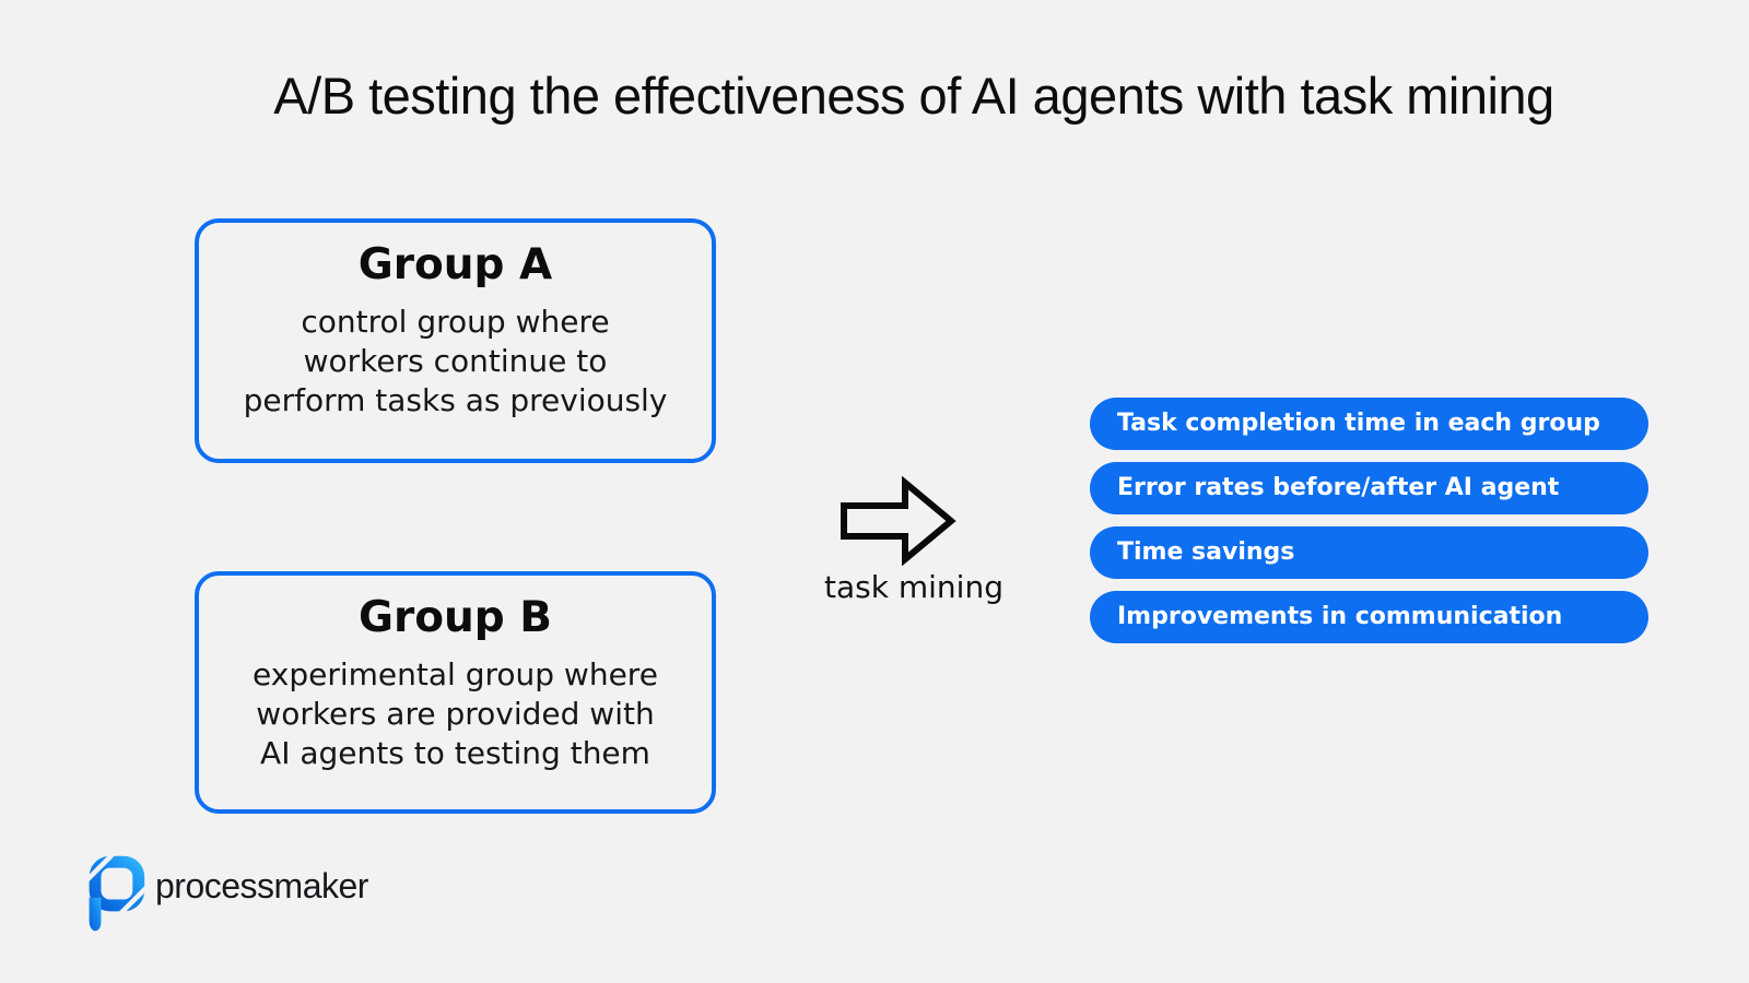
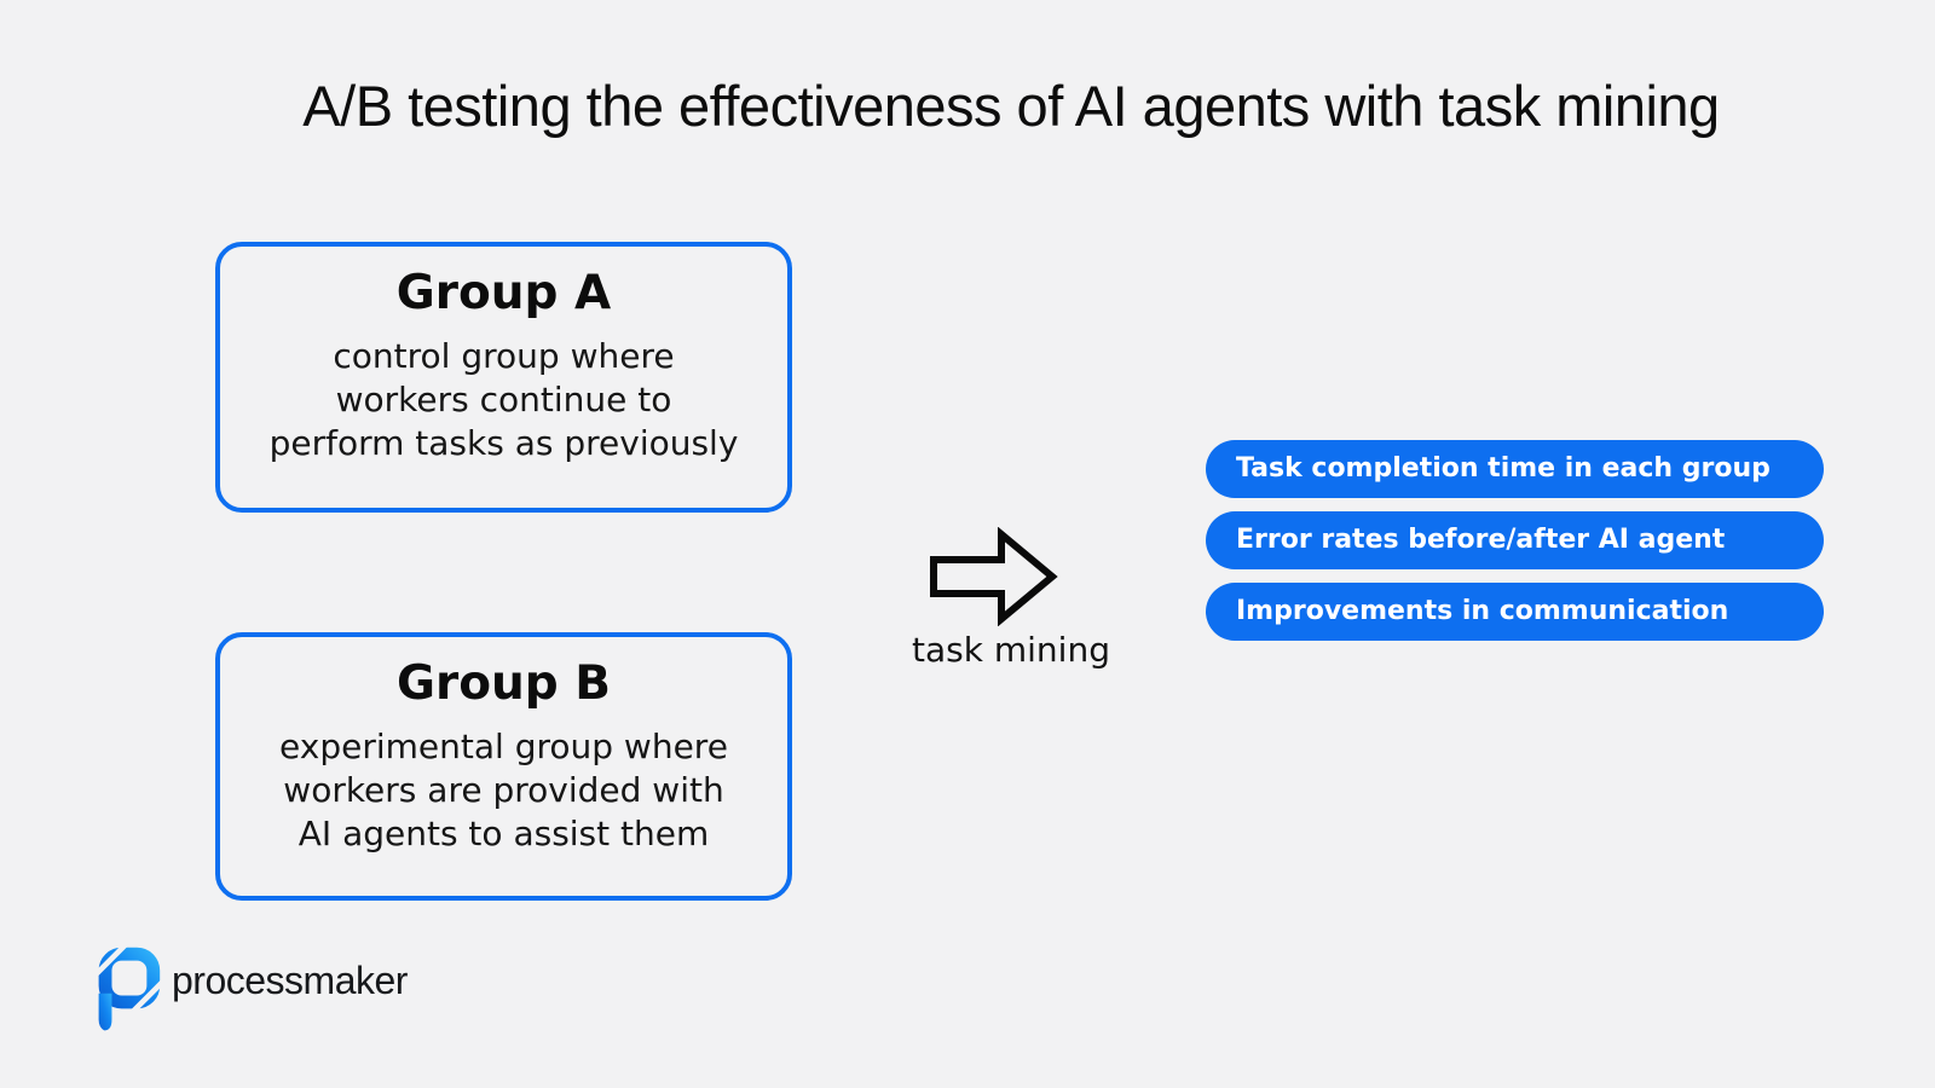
  A/B testing the effectiveness of AI agents with task mining
  Group A
  control group where
  workers continue to
  perform tasks as previously
  Group B
  experimental group where
  workers are provided with
- AI agents to testing them
+ AI agents to assist them
  task mining
  Task completion time in each group
  Error rates before/after AI agent
- Time savings
  Improvements in communication
  processmaker
